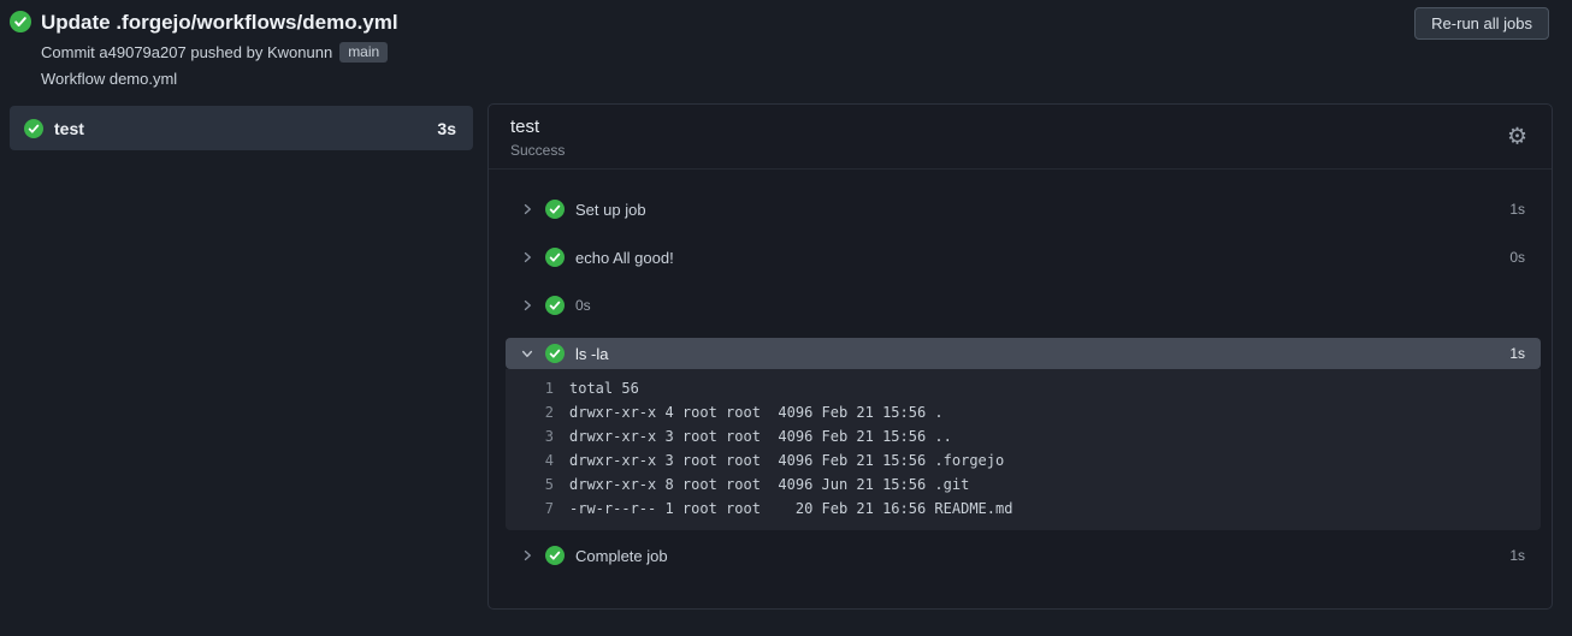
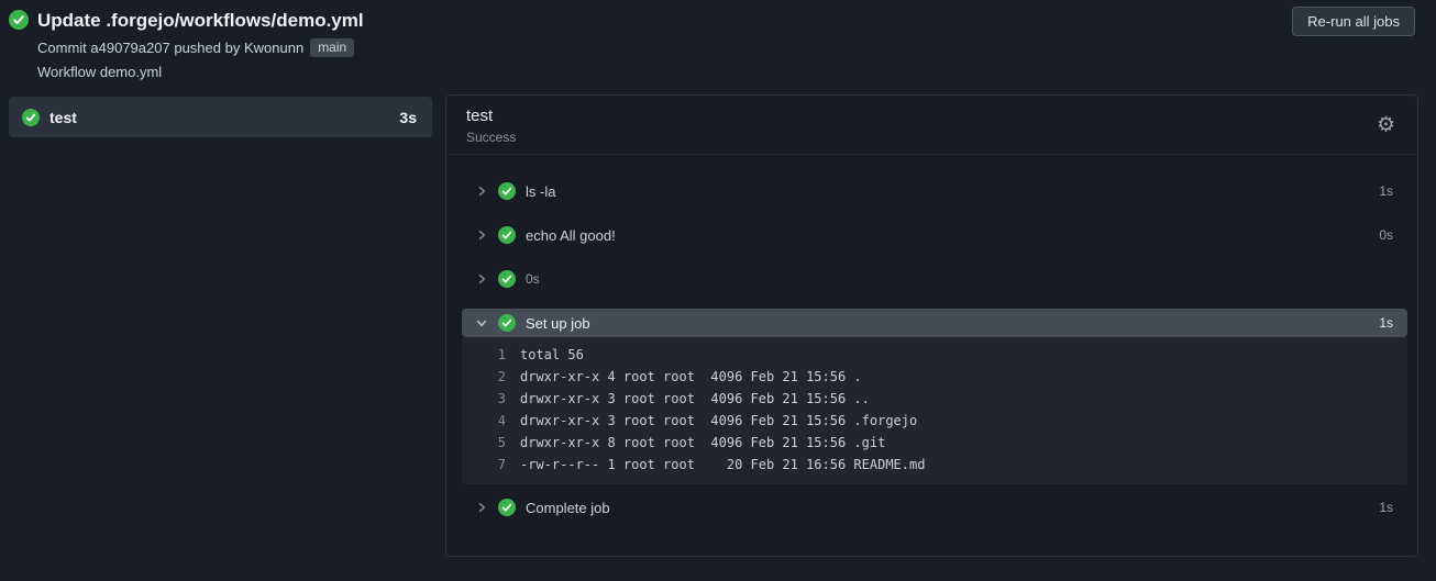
  Update .forgejo/workflows/demo.yml
  Commit
  a49079a207
  pushed by
  Kwonunn
  main
  Workflow
  demo.yml
  Re-run all jobs
  test
  3s
  test
  Success
  ⚙
- Set up job
+ ls -la
  1s
  echo All good!
  0s
  0s
- ls -la
+ Set up job
  1s
  1
  total 56
  2
  drwxr-xr-x 4 root root 4096 Feb 21 15:56 .
  3
  drwxr-xr-x 3 root root 4096 Feb 21 15:56 ..
  4
  drwxr-xr-x 3 root root 4096 Feb 21 15:56 .forgejo
  5
- drwxr-xr-x 8 root root 4096 Jun 21 15:56 .git
+ drwxr-xr-x 8 root root 4096 Feb 21 15:56 .git
  7
  -rw-r--r-- 1 root root 20 Feb 21 16:56 README.md
  Complete job
  1s
